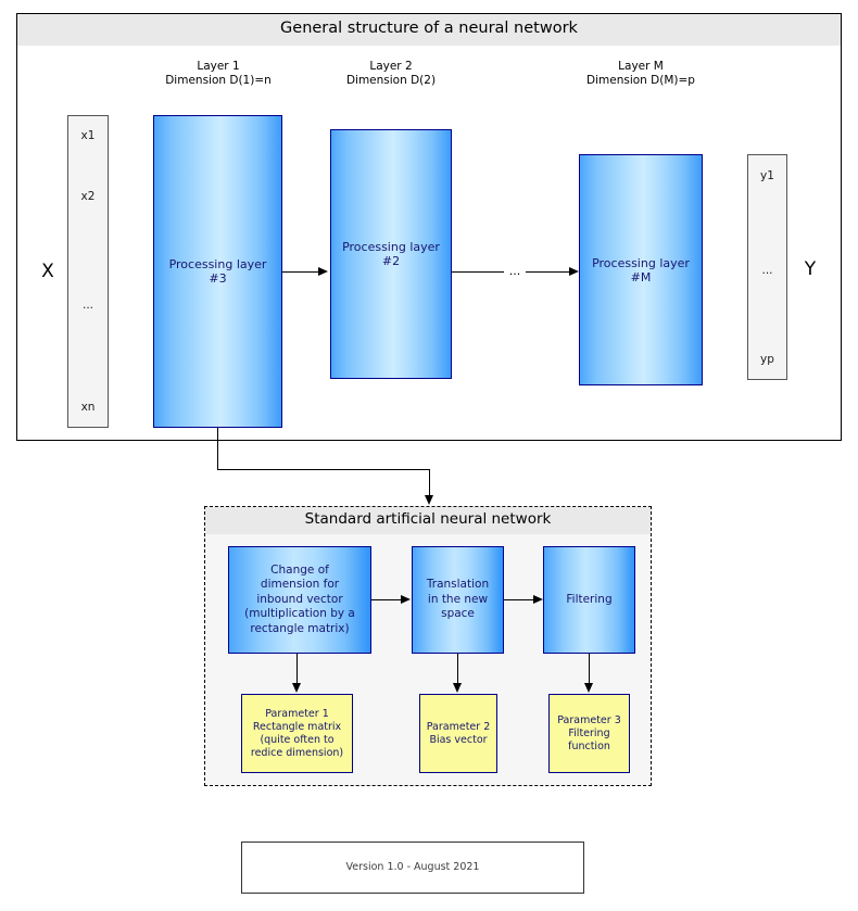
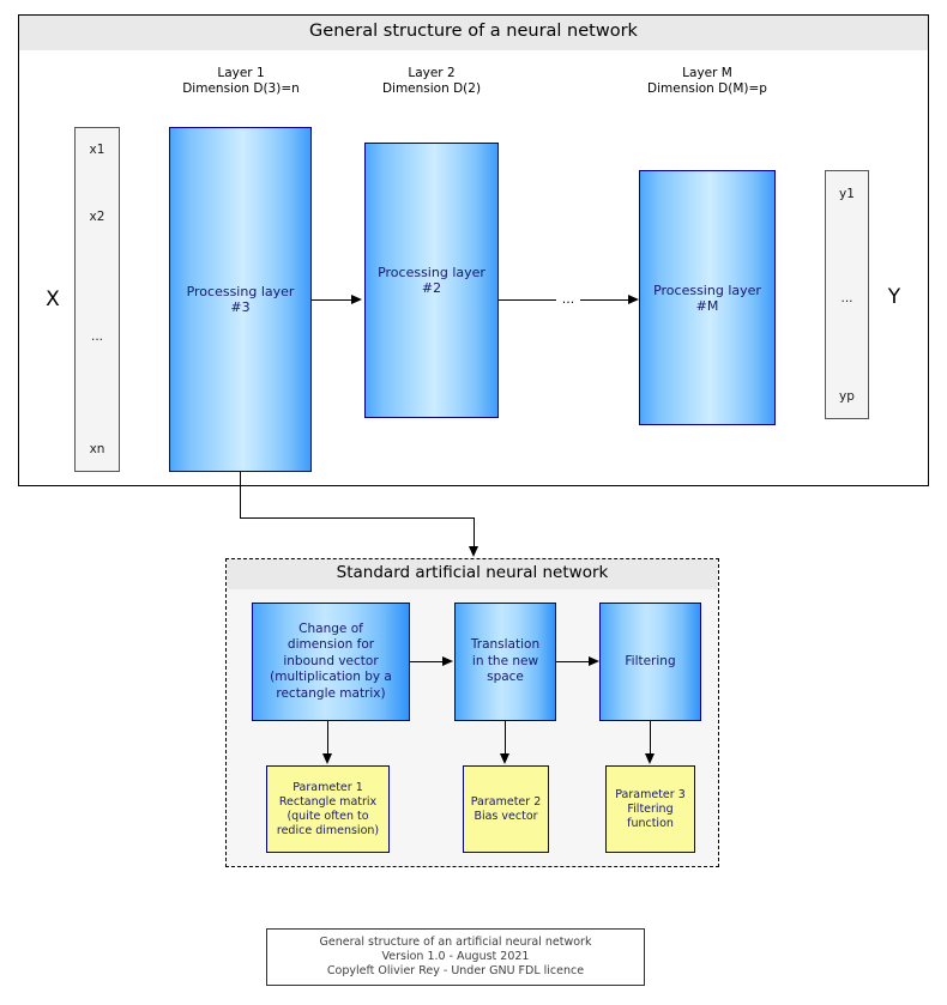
  General structure of a neural network
  Layer 1
- Dimension D(1)=n
+ Dimension D(3)=n
  Layer 2
  Dimension D(2)
  Layer M
  Dimension D(M)=p
  X
  x1
  x2
  ...
  xn
  Processing layer
  #3
  Processing layer
  #2
  ...
  Processing layer
  #M
  y1
  ...
  yp
  Y
  Standard artificial neural network
  Change of
  dimension for
  inbound vector
  (multiplication by a
  rectangle matrix)
  Translation
  in the new
  space
  Filtering
  Parameter 1
  Rectangle matrix
  (quite often to
  redice dimension)
  Parameter 2
  Bias vector
  Parameter 3
  Filtering
  function
+ General structure of an artificial neural network
  Version 1.0 - August 2021
+ Copyleft Olivier Rey - Under GNU FDL licence
